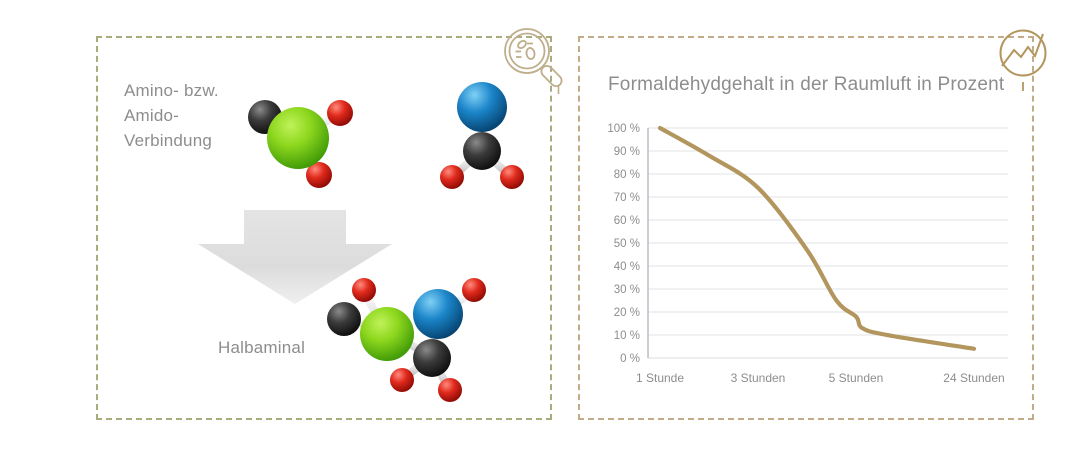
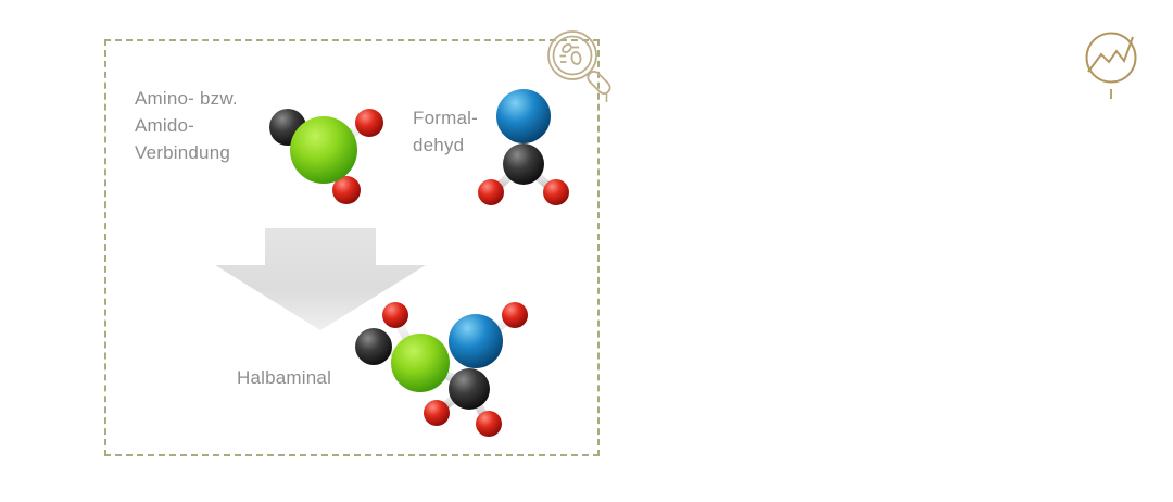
  Amino- bzw.
  Amido-
  Verbindung
+ Formal-
+ dehyd
  Halbaminal
- Formaldehydgehalt in der Raumluft in Prozent
- 0 %
- 10 %
- 20 %
- 30 %
- 40 %
- 50 %
- 60 %
- 70 %
- 80 %
- 90 %
- 100 %
- 1 Stunde
- 3 Stunden
- 5 Stunden
- 24 Stunden
